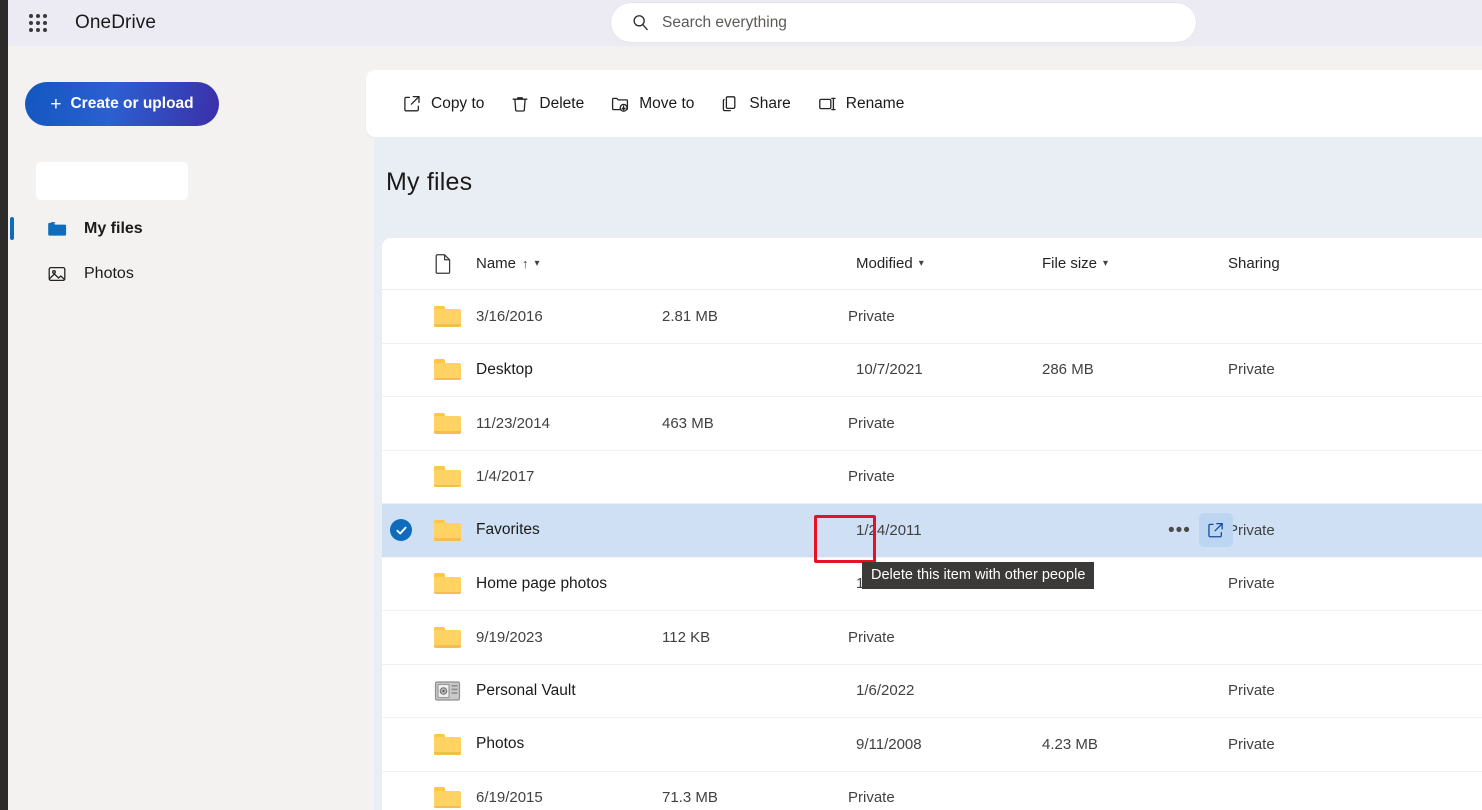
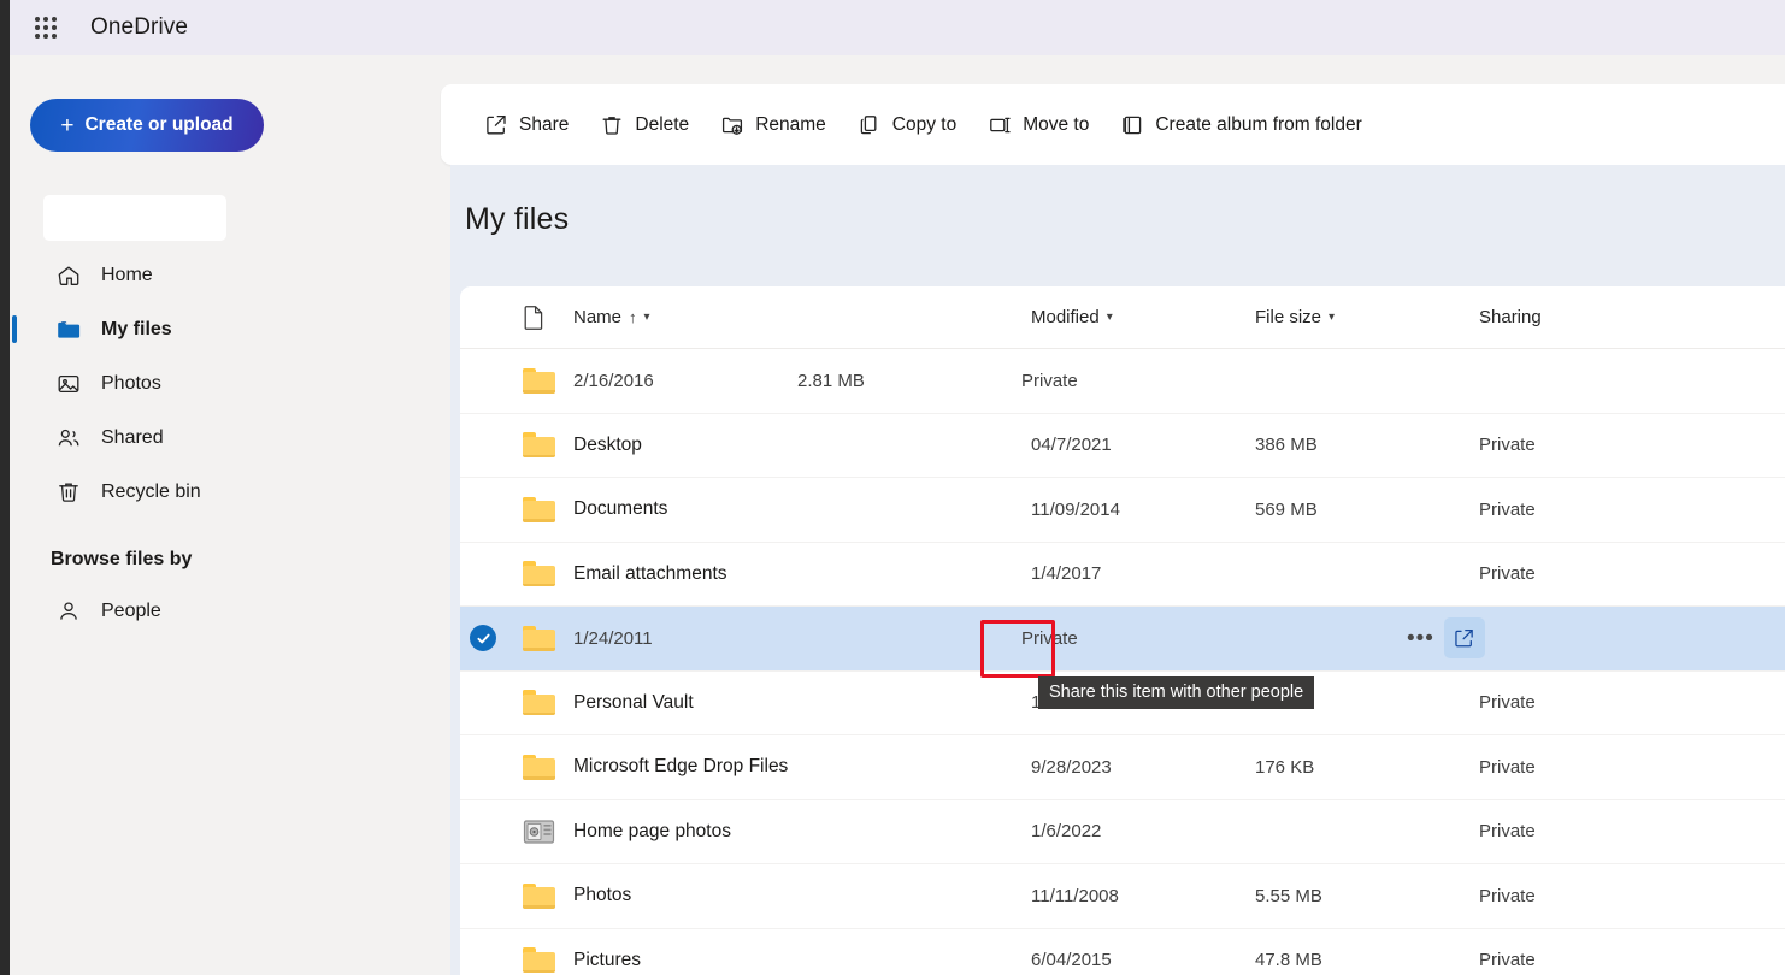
  OneDrive
- Search everything
  +
  Create or upload
+ Home
  My files
  Photos
+ Shared
+ Recycle bin
+ Browse files by
+ People
- Copy to
+ Share
  Delete
- Move to
+ Rename
- Share
+ Copy to
- Rename
+ Move to
+ Create album from folder
  My files
  Name
  ↑
  ▾
  Modified
  ▾
  File size
  ▾
  Sharing
- 3/16/2016
+ 2/16/2016
  2.81 MB
  Private
  Desktop
- 10/7/2021
+ 04/7/2021
- 286 MB
+ 386 MB
  Private
+ Documents
- 11/23/2014
+ 11/09/2014
- 463 MB
+ 569 MB
  Private
+ Email attachments
  1/4/2017
  Private
- Favorites
  1/24/2011
  Private
  •••
- Home page photos
+ Personal Vault
  Private
+ Microsoft Edge Drop Files
- 9/19/2023
+ 9/28/2023
- 112 KB
+ 176 KB
  Private
- Personal Vault
+ Home page photos
  1/6/2022
  Private
  Photos
- 9/11/2008
+ 11/11/2008
- 4.23 MB
+ 5.55 MB
  Private
+ Pictures
- 6/19/2015
+ 6/04/2015
- 71.3 MB
+ 47.8 MB
  Private
- Delete this item with other people
+ Share this item with other people
